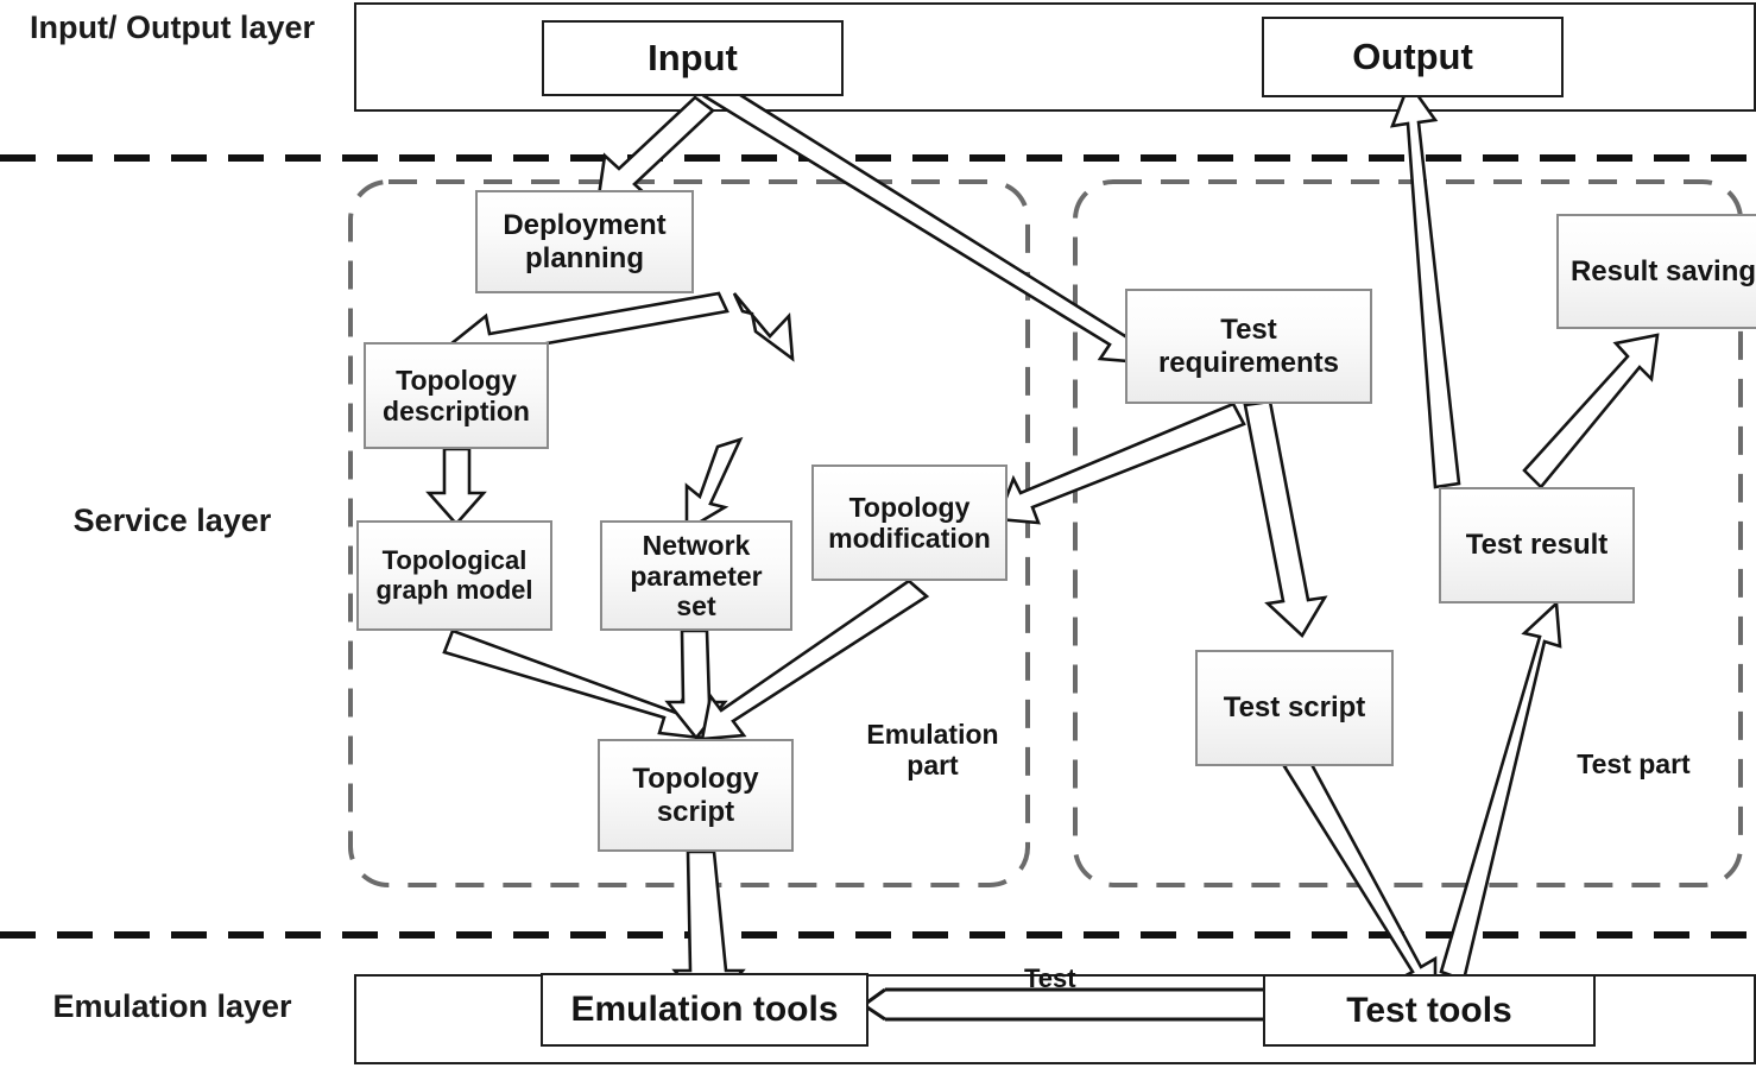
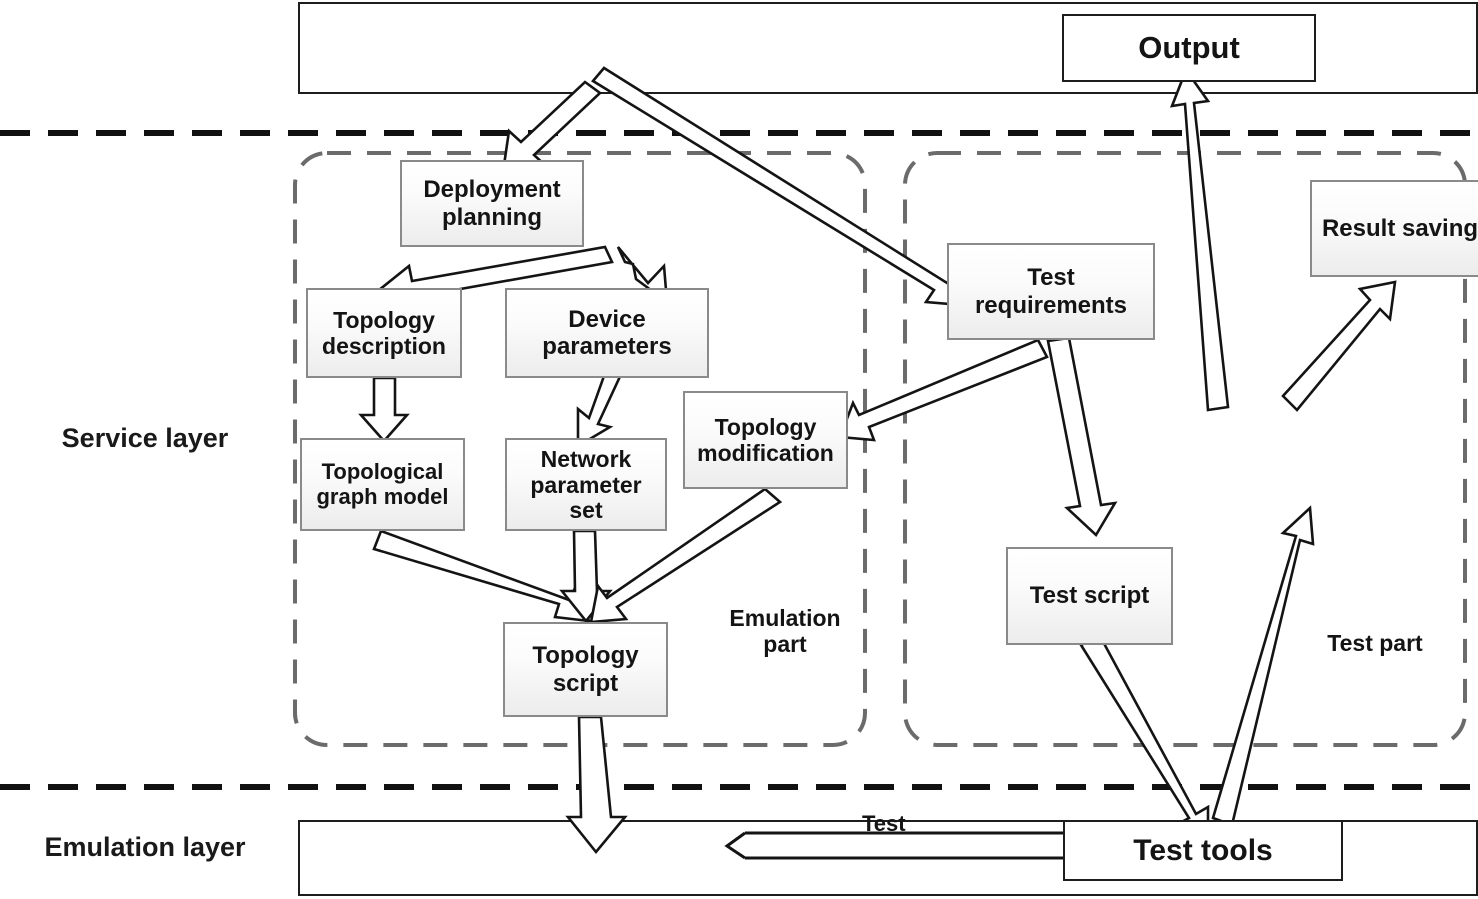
- Input/ Output layer
  Service layer
  Emulation layer
- Input
  Output
  Deployment
  planning
  Topology
  description
+ Device
+ parameters
  Topological
  graph model
  Network
  parameter
  set
  Topology
  modification
  Topology
  script
  Test
  requirements
  Test script
- Test result
  Result saving
- Emulation tools
  Test tools
  Emulation
  part
  Test part
  Test
